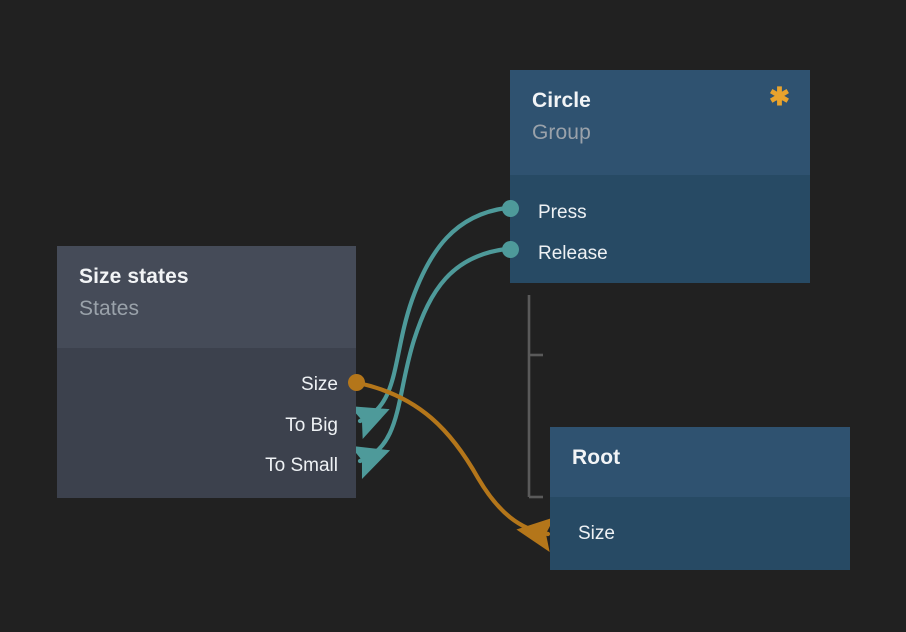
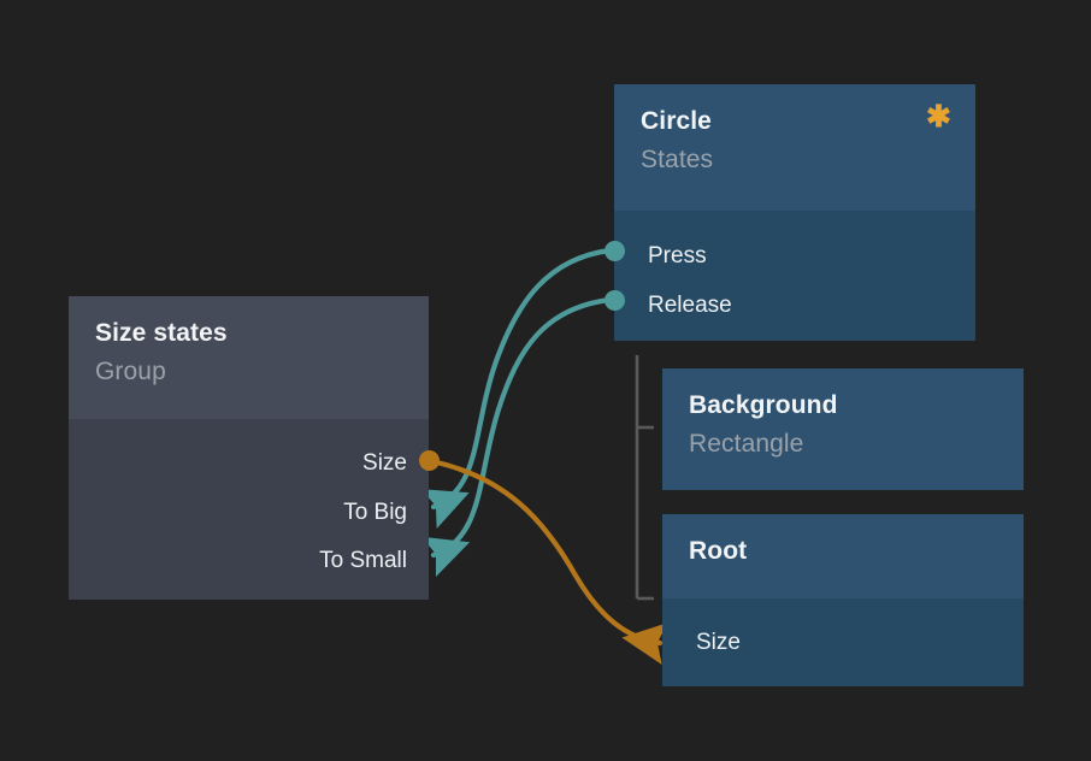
  Circle
- Group
+ States
  ✱
  Press
  Release
  Size states
- States
+ Group
  Size
  To Big
  To Small
+ Background
+ Rectangle
  Root
  Size
